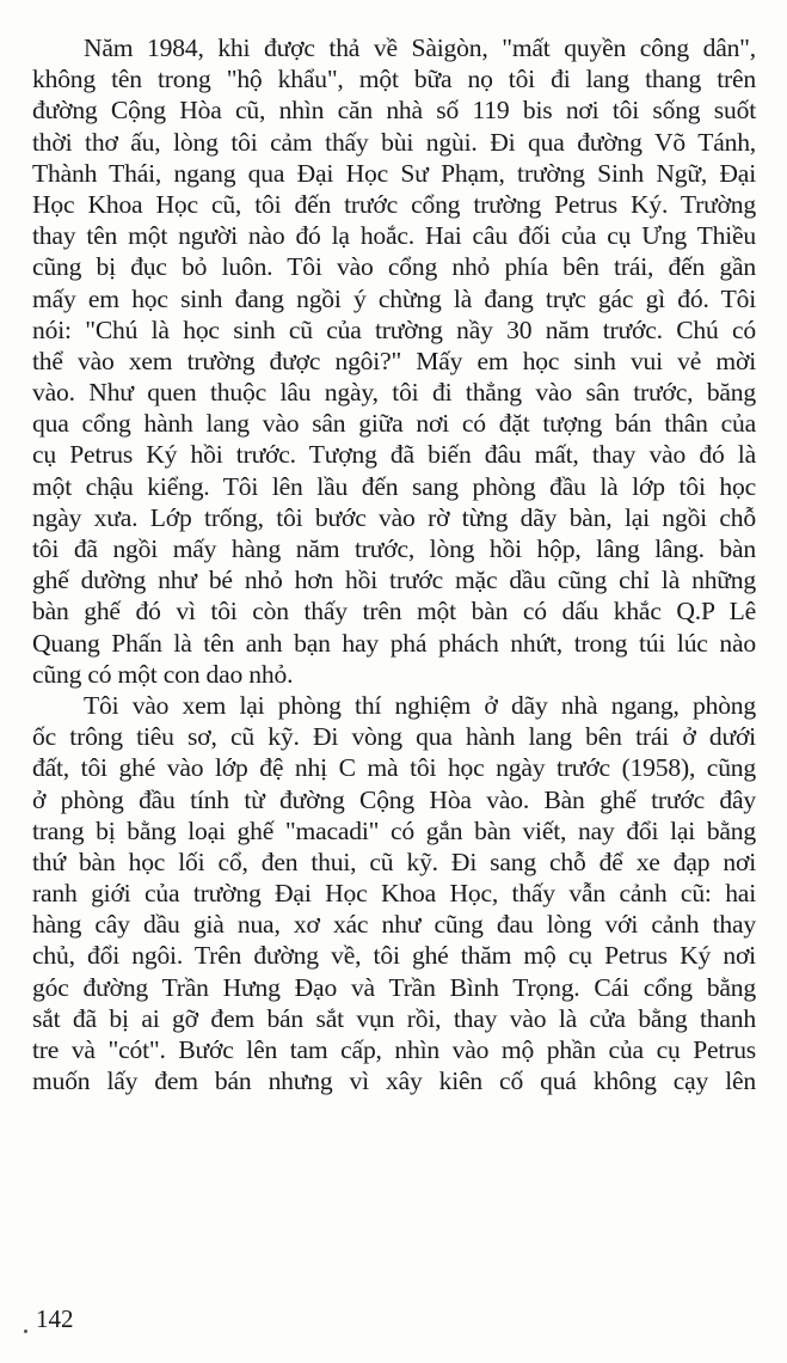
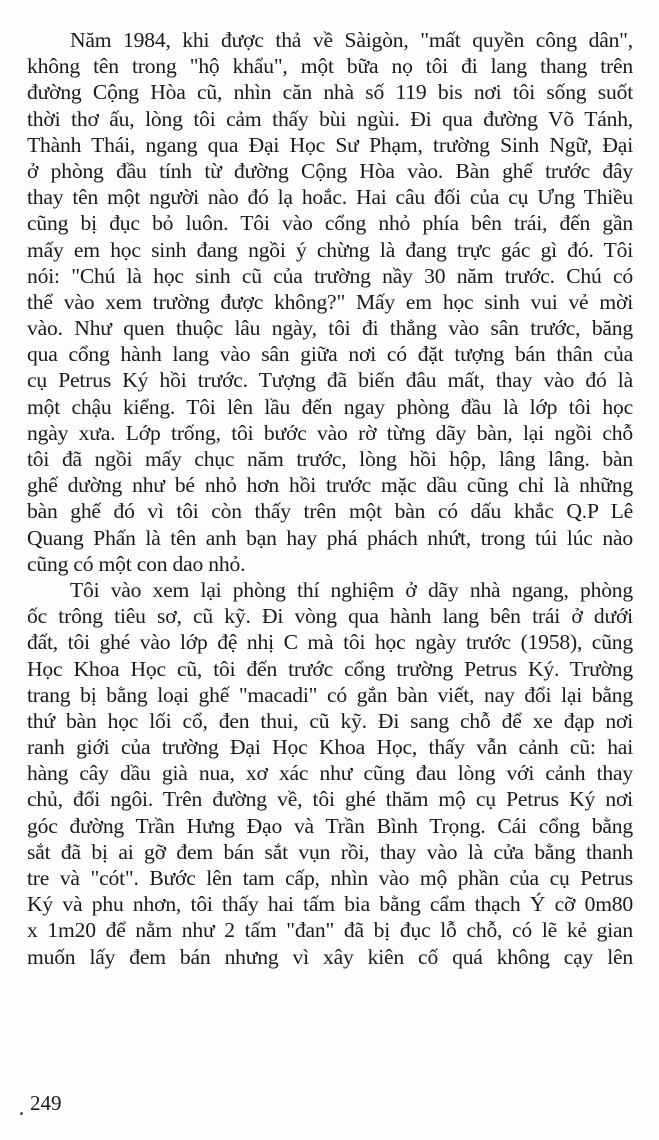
  Năm 1984, khi được thả về Sàigòn, "mất quyền công dân",
  không tên trong "hộ khẩu", một bữa nọ tôi đi lang thang trên
  đường Cộng Hòa cũ, nhìn căn nhà số 119 bis nơi tôi sống suốt
  thời thơ ấu, lòng tôi cảm thấy bùi ngùi. Đi qua đường Võ Tánh,
  Thành Thái, ngang qua Đại Học Sư Phạm, trường Sinh Ngữ, Đại
- Học Khoa Học cũ, tôi đến trước cổng trường Petrus Ký. Trường
+ ở phòng đầu tính từ đường Cộng Hòa vào. Bàn ghế trước đây
  thay tên một người nào đó lạ hoắc. Hai câu đối của cụ Ưng Thiều
  cũng bị đục bỏ luôn. Tôi vào cổng nhỏ phía bên trái, đến gần
  mấy em học sinh đang ngồi ý chừng là đang trực gác gì đó. Tôi
  nói: "Chú là học sinh cũ của trường nầy 30 năm trước. Chú có
- thể vào xem trường được ngôi?" Mấy em học sinh vui vẻ mời
+ thể vào xem trường được không?" Mấy em học sinh vui vẻ mời
  vào. Như quen thuộc lâu ngày, tôi đi thẳng vào sân trước, băng
  qua cổng hành lang vào sân giữa nơi có đặt tượng bán thân của
  cụ Petrus Ký hồi trước. Tượng đã biến đâu mất, thay vào đó là
- một chậu kiểng. Tôi lên lầu đến sang phòng đầu là lớp tôi học
+ một chậu kiểng. Tôi lên lầu đến ngay phòng đầu là lớp tôi học
  ngày xưa. Lớp trống, tôi bước vào rờ từng dãy bàn, lại ngồi chỗ
- tôi đã ngồi mấy hàng năm trước, lòng hồi hộp, lâng lâng. bàn
+ tôi đã ngồi mấy chục năm trước, lòng hồi hộp, lâng lâng. bàn
  ghế dường như bé nhỏ hơn hồi trước mặc dầu cũng chỉ là những
  bàn ghế đó vì tôi còn thấy trên một bàn có dấu khắc Q.P Lê
  Quang Phấn là tên anh bạn hay phá phách nhứt, trong túi lúc nào
  cũng có một con dao nhỏ.
  Tôi vào xem lại phòng thí nghiệm ở dãy nhà ngang, phòng
  ốc trông tiêu sơ, cũ kỹ. Đi vòng qua hành lang bên trái ở dưới
  đất, tôi ghé vào lớp đệ nhị C mà tôi học ngày trước (1958), cũng
- ở phòng đầu tính từ đường Cộng Hòa vào. Bàn ghế trước đây
+ Học Khoa Học cũ, tôi đến trước cổng trường Petrus Ký. Trường
  trang bị bằng loại ghế "macadi" có gắn bàn viết, nay đổi lại bằng
  thứ bàn học lối cổ, đen thui, cũ kỹ. Đi sang chỗ để xe đạp nơi
  ranh giới của trường Đại Học Khoa Học, thấy vẫn cảnh cũ: hai
  hàng cây dầu già nua, xơ xác như cũng đau lòng với cảnh thay
  chủ, đổi ngôi. Trên đường về, tôi ghé thăm mộ cụ Petrus Ký nơi
  góc đường Trần Hưng Đạo và Trần Bình Trọng. Cái cổng bằng
  sắt đã bị ai gỡ đem bán sắt vụn rồi, thay vào là cửa bằng thanh
  tre và "cót". Bước lên tam cấp, nhìn vào mộ phần của cụ Petrus
+ Ký và phu nhơn, tôi thấy hai tấm bia bằng cẩm thạch Ý cỡ 0m80
+ x 1m20 để nằm như 2 tấm "đan" đã bị đục lỗ chỗ, có lẽ kẻ gian
  muốn lấy đem bán nhưng vì xây kiên cố quá không cạy lên
- 142
+ 249
